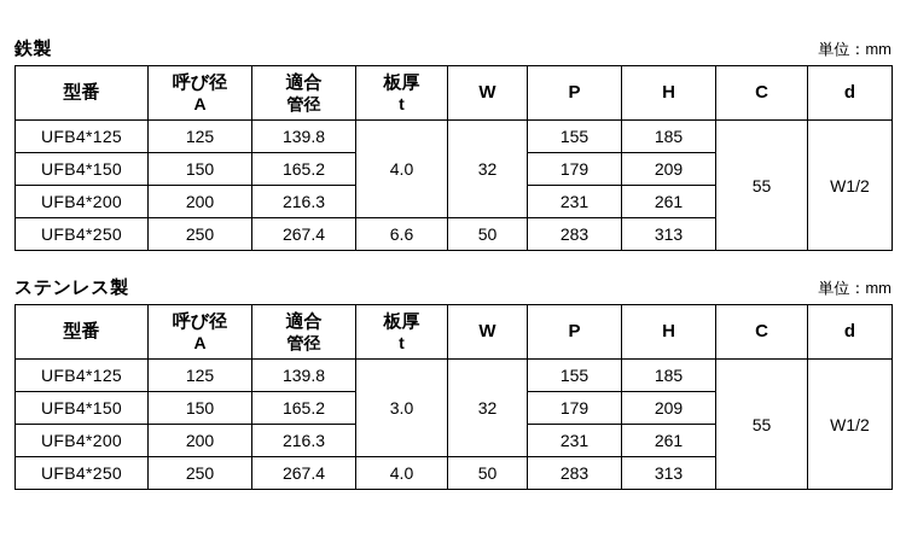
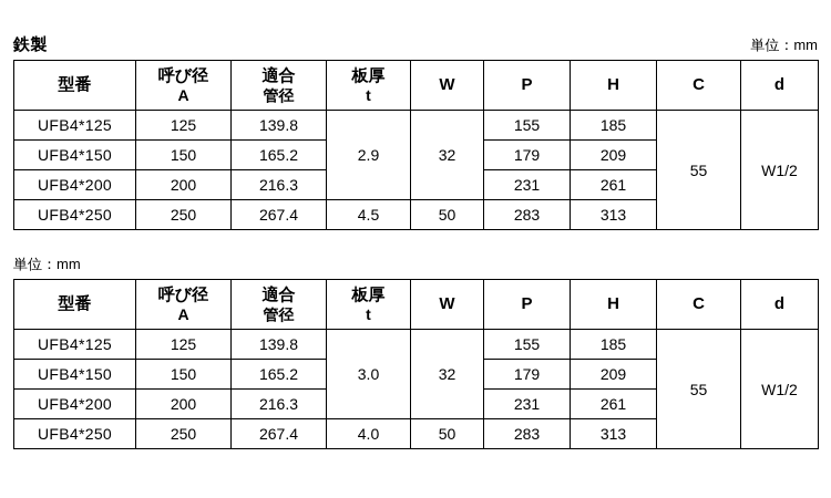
  鉄製
  単位：mm
  型番	呼び径 A	適合 管径	板厚 t	W	P	H	C	d
- UFB4*125	125	139.8	4.0	32	155	185	55	W1/2
+ UFB4*125	125	139.8	2.9	32	155	185	55	W1/2
  UFB4*150	150	165.2	179	209
  UFB4*200	200	216.3	231	261
- UFB4*250	250	267.4	6.6	50	283	313
+ UFB4*250	250	267.4	4.5	50	283	313
- ステンレス製
  単位：mm
  型番	呼び径 A	適合 管径	板厚 t	W	P	H	C	d
  UFB4*125	125	139.8	3.0	32	155	185	55	W1/2
  UFB4*150	150	165.2	179	209
  UFB4*200	200	216.3	231	261
  UFB4*250	250	267.4	4.0	50	283	313
